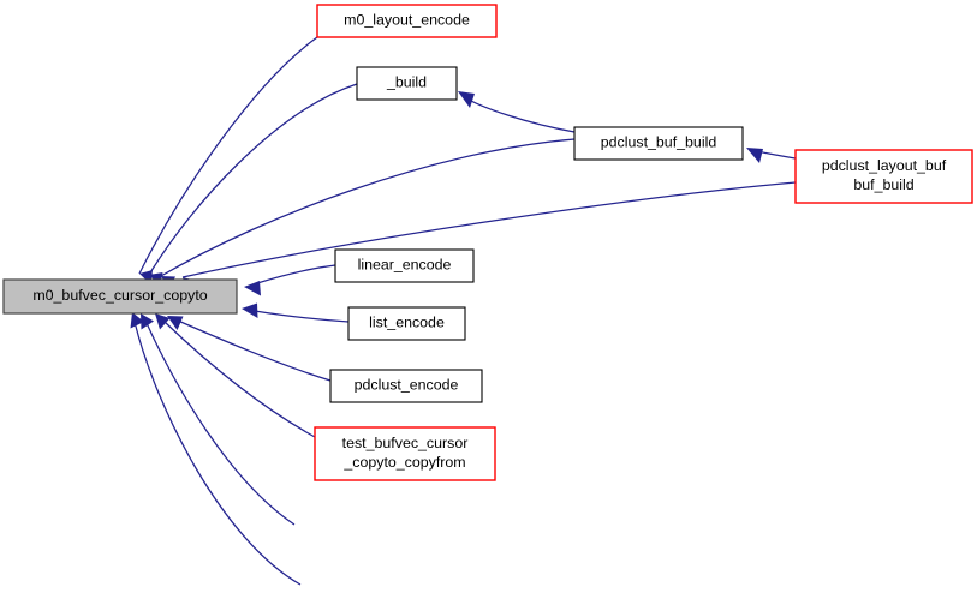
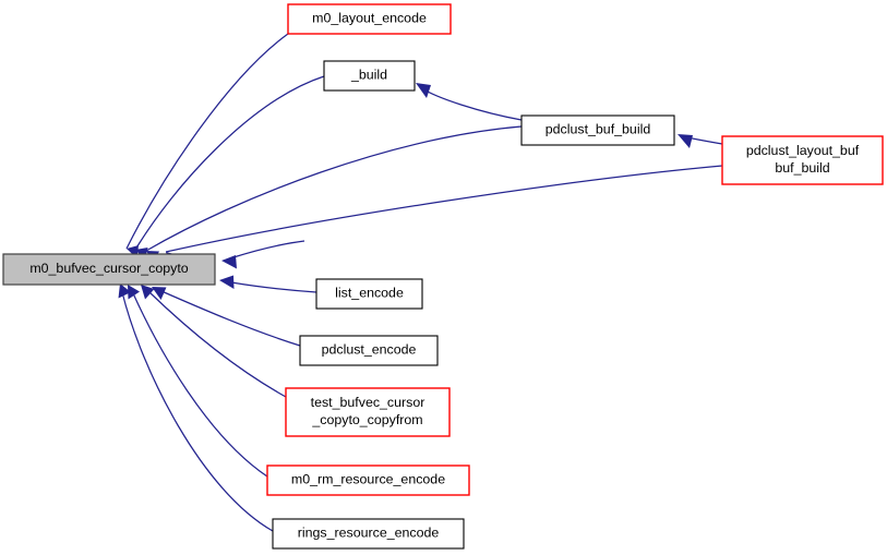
  m0_bufvec_cursor_copyto
  m0_layout_encode
  _build
  pdclust_buf_build
  pdclust_layout_buf buf_build
- linear_encode
  list_encode
  pdclust_encode
  test_bufvec_cursor _copyto_copyfrom
+ m0_rm_resource_encode
+ rings_resource_encode
